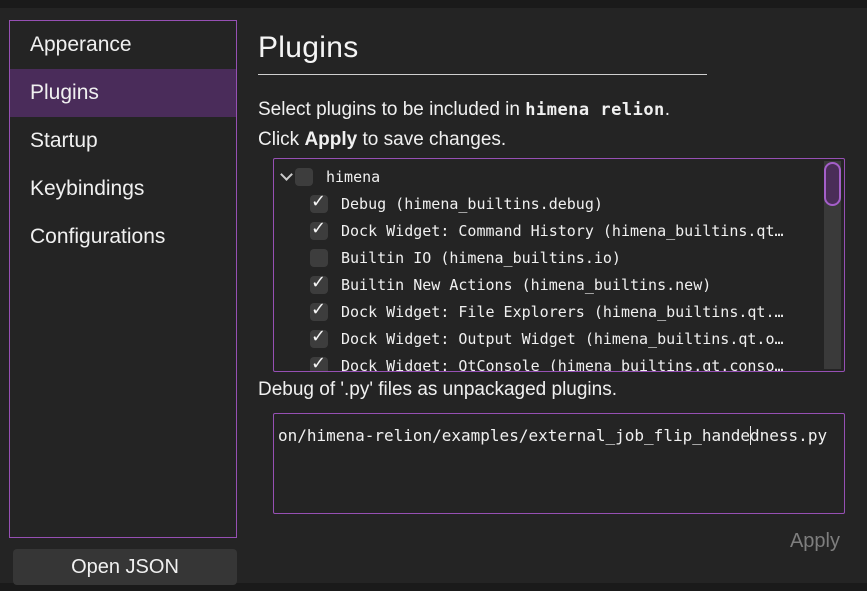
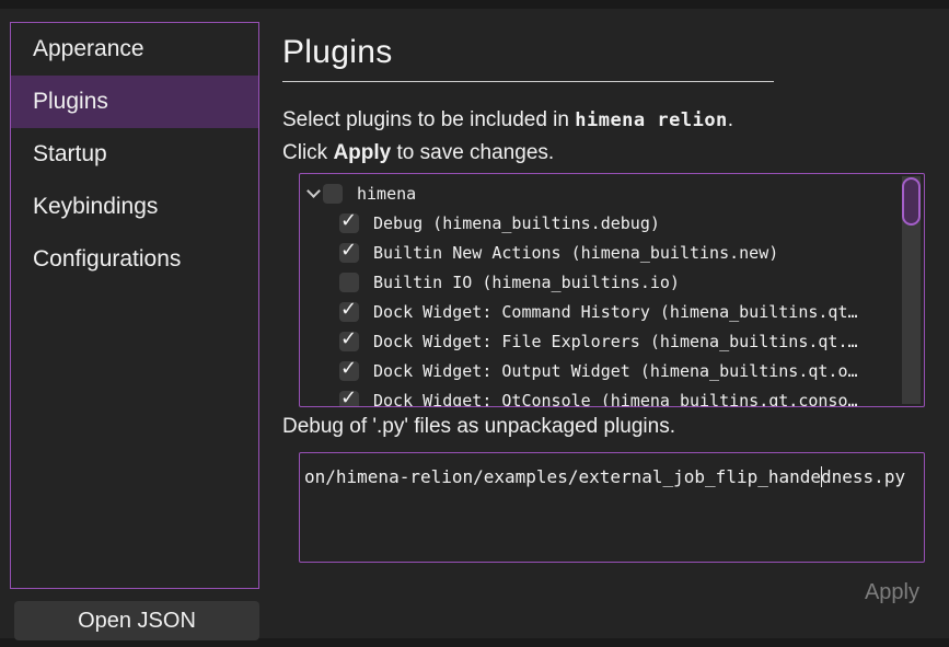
  Apperance
  Plugins
  Startup
  Keybindings
  Configurations
  Open JSON
  Plugins
  Select plugins to be included in himena relion.
  Click Apply to save changes.
  himena
  Debug (himena_builtins.debug)
- Dock Widget: Command History (himena_builtins.qt…
+ Builtin New Actions (himena_builtins.new)
  Builtin IO (himena_builtins.io)
- Builtin New Actions (himena_builtins.new)
+ Dock Widget: Command History (himena_builtins.qt…
  Dock Widget: File Explorers (himena_builtins.qt.…
  Dock Widget: Output Widget (himena_builtins.qt.o…
  Dock Widget: QtConsole (himena_builtins.qt.conso…
  Debug of '.py' files as unpackaged plugins.
  on/himena-relion/examples/external_job_flip_handedness.py
  Apply
